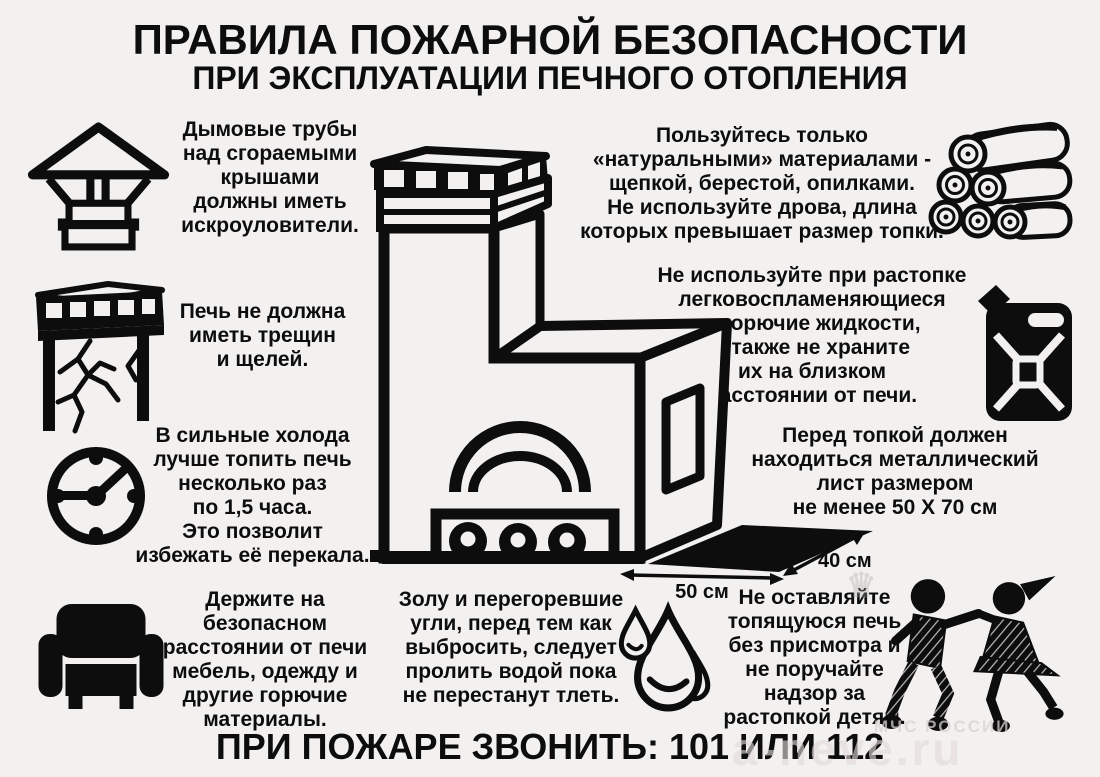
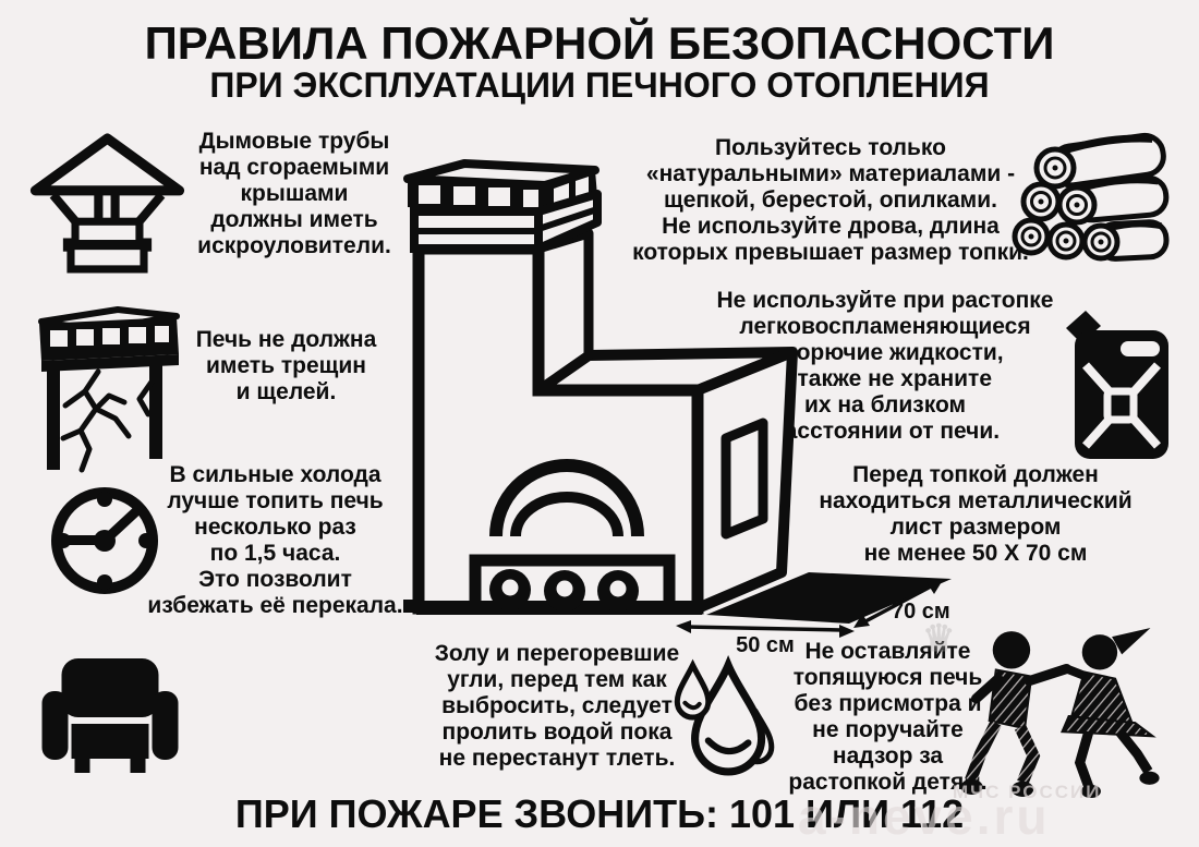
  ПРАВИЛА ПОЖАРНОЙ БЕЗОПАСНОСТИ
  ПРИ ЭКСПЛУАТАЦИИ ПЕЧНОГО ОТОПЛЕНИЯ
  Дымовые трубы
  над сгораемыми
  крышами
  должны иметь
  искроуловители.
  Печь не должна
  иметь трещин
  и щелей.
  В сильные холода
  лучше топить печь
  несколько раз
  по 1,5 часа.
  Это позволит
  избежать её перекала.
- Держите на безопасном
- расстоянии от печи
- мебель, одежду и
- другие горючие
- материалы.
  Пользуйтесь только
  «натуральными» материалами -
  щепкой, берестой, опилками.
  Не используйте дрова, длина
  которых превышает размер топки
  Не используйте при растопке
  легковоспламеняющиеся
  орючие жидкости,
  также не храните
  их на близком
  сстоянии от печи.
  Перед топкой должен
  находиться металлический
  лист размером
  не менее 50 Х 70 см
  50 см
- 40 см
+ 70 см
  Золу и перегоревшие
  угли, перед тем как
  выбросить, следует
  пролить водой пока
  не перестанут тлеть.
  Не оставляйте
  топящуюся печь
  без присмотра и
  не поручайте
  надзор за
  растопкой детя.
  ПРИ ПОЖАРЕ ЗВОНИТЬ: 101 ИЛИ 112
  ♛
  МЧС РОССИИ
  a-neve.ru
